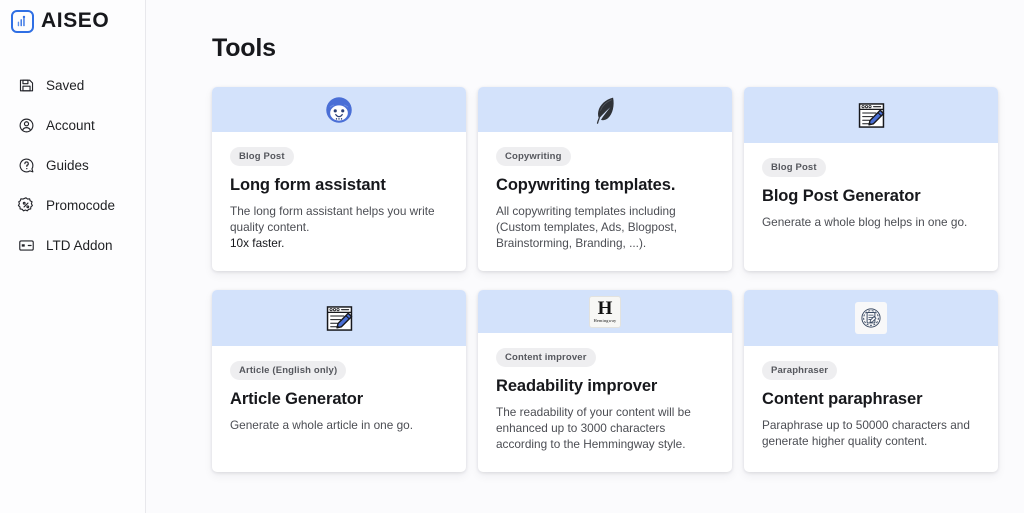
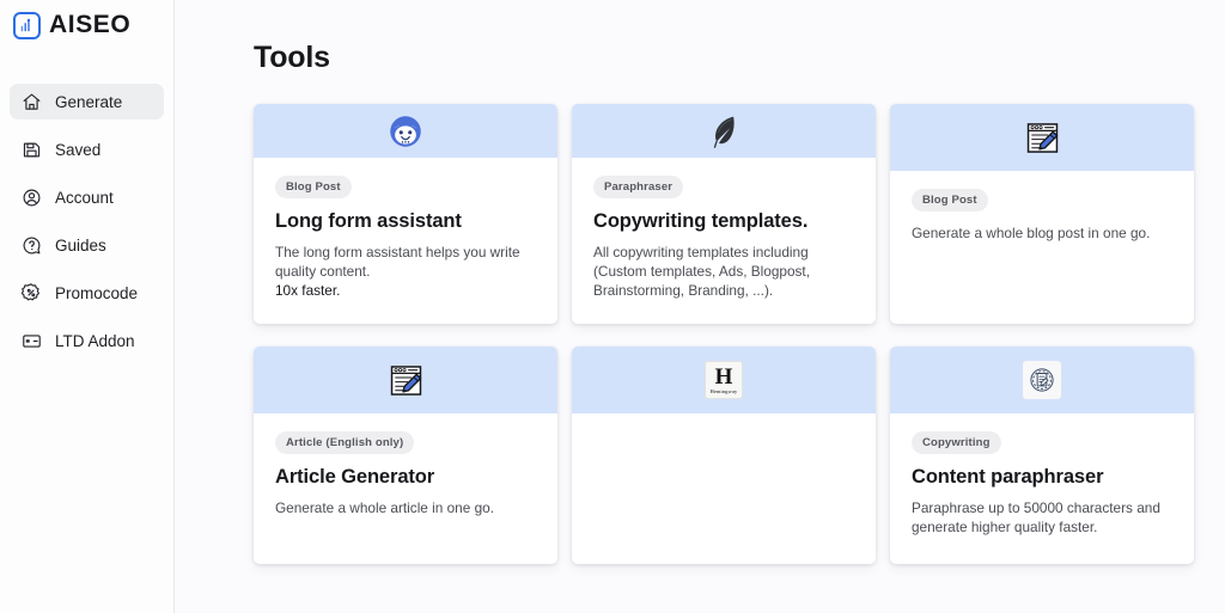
  AISEO
+ Generate
  Saved
  Account
  Guides
  Promocode
  LTD Addon
  Tools
  Blog Post
  Long form assistant
  The long form assistant helps you write quality content.
  10x faster.
- Copywriting
+ Paraphraser
  Copywriting templates.
  All copywriting templates including (Custom templates, Ads, Blogpost, Brainstorming, Branding, ...).
  Blog Post
- Blog Post Generator
- Generate a whole blog helps in one go.
+ Generate a whole blog post in one go.
  Article (English only)
  Article Generator
  Generate a whole article in one go.
  H
- Content improver
- Readability improver
- The readability of your content will be enhanced up to 3000 characters according to the Hemmingway style.
- Paraphraser
+ Copywriting
  Content paraphraser
- Paraphrase up to 50000 characters and generate higher quality content.
+ Paraphrase up to 50000 characters and generate higher quality faster.
